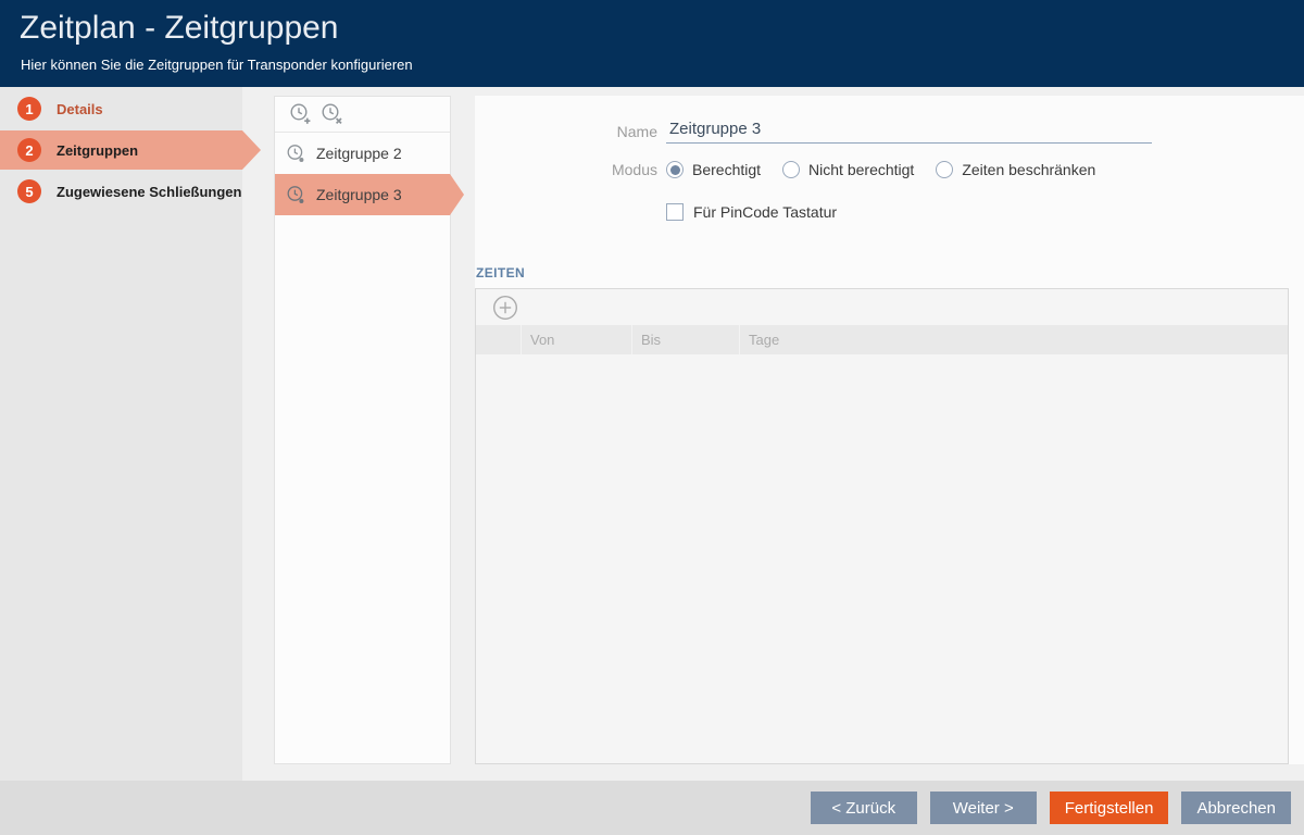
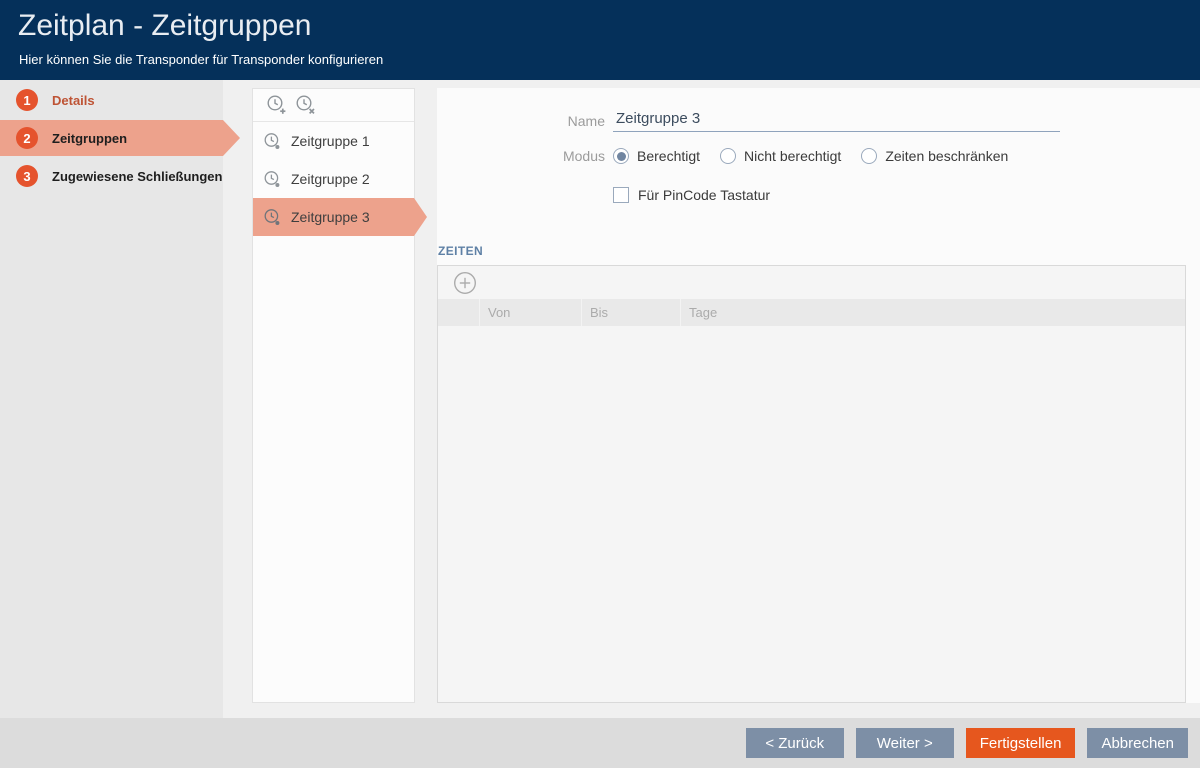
  Zeitplan - Zeitgruppen
- Hier können Sie die Zeitgruppen für Transponder konfigurieren
+ Hier können Sie die Transponder für Transponder konfigurieren
  1
  Details
  2
  Zeitgruppen
- 5
+ 3
  Zugewiesene Schließungen
+ Zeitgruppe 1
  Zeitgruppe 2
  Zeitgruppe 3
  Name
  Zeitgruppe 3
  Modus
  Berechtigt
  Nicht berechtigt
  Zeiten beschränken
  Für PinCode Tastatur
  ZEITEN
  Von
  Bis
  Tage
  < Zurück
  Weiter >
  Fertigstellen
  Abbrechen
